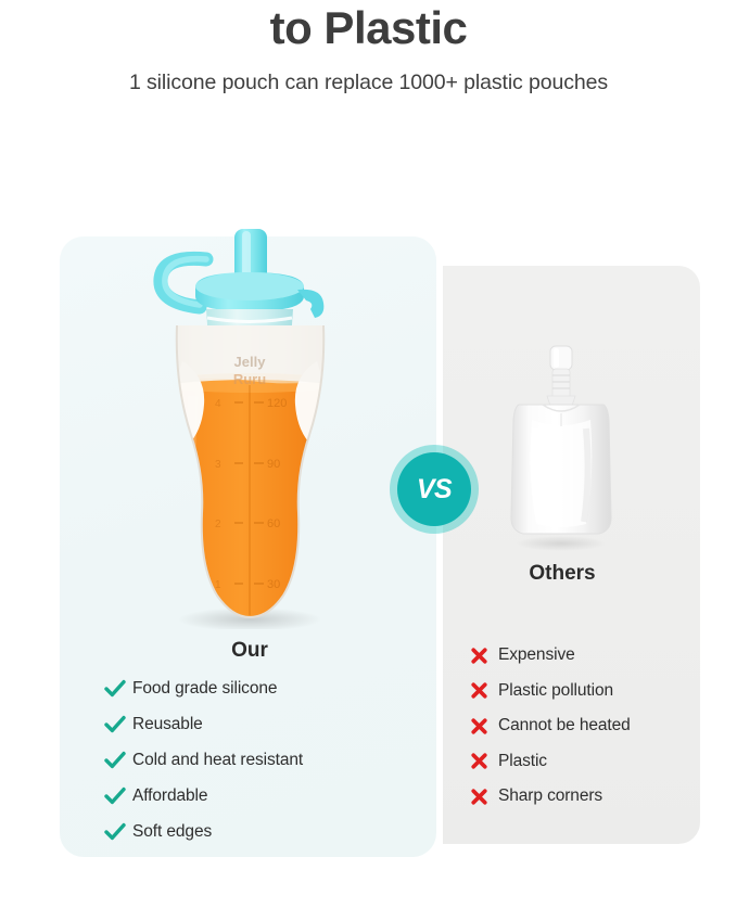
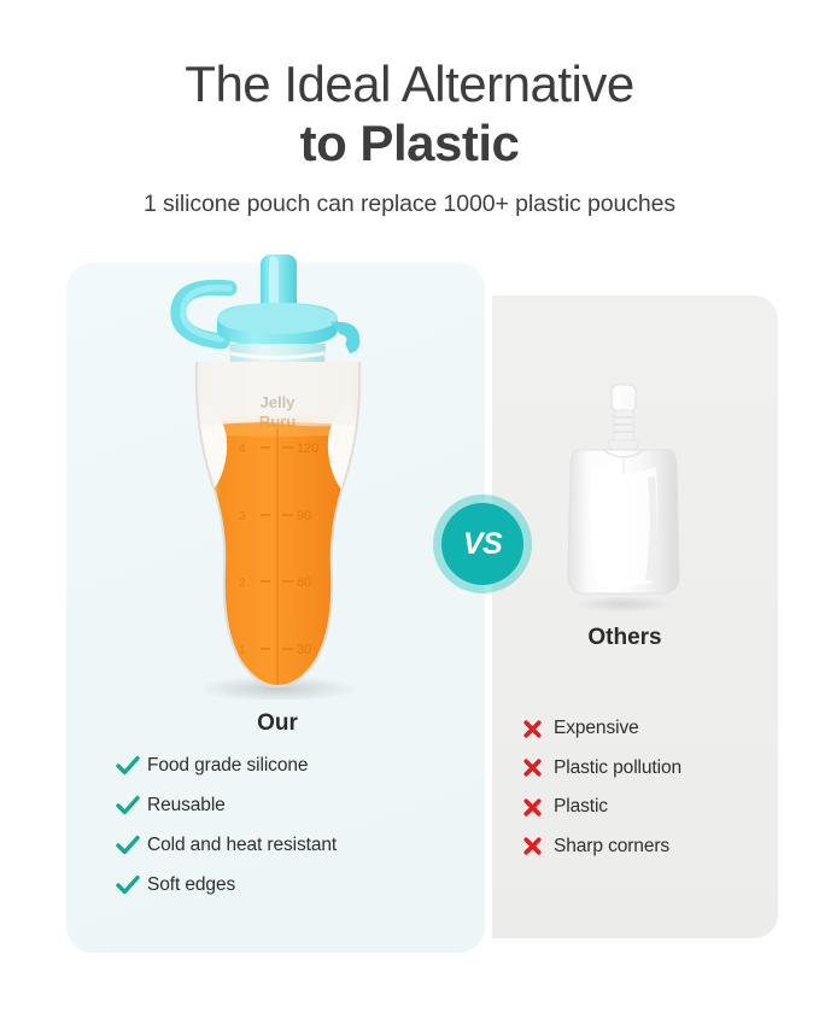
+ The Ideal Alternative
  to Plastic
  1 silicone pouch can replace 1000+ plastic pouches
  120
  1
  Jelly
  Ruru
  VS
  Our
  Others
  Food grade silicone
  Reusable
  Cold and heat resistant
- Affordable
  Soft edges
  Expensive
  Plastic pollution
- Cannot be heated
  Plastic
  Sharp corners
